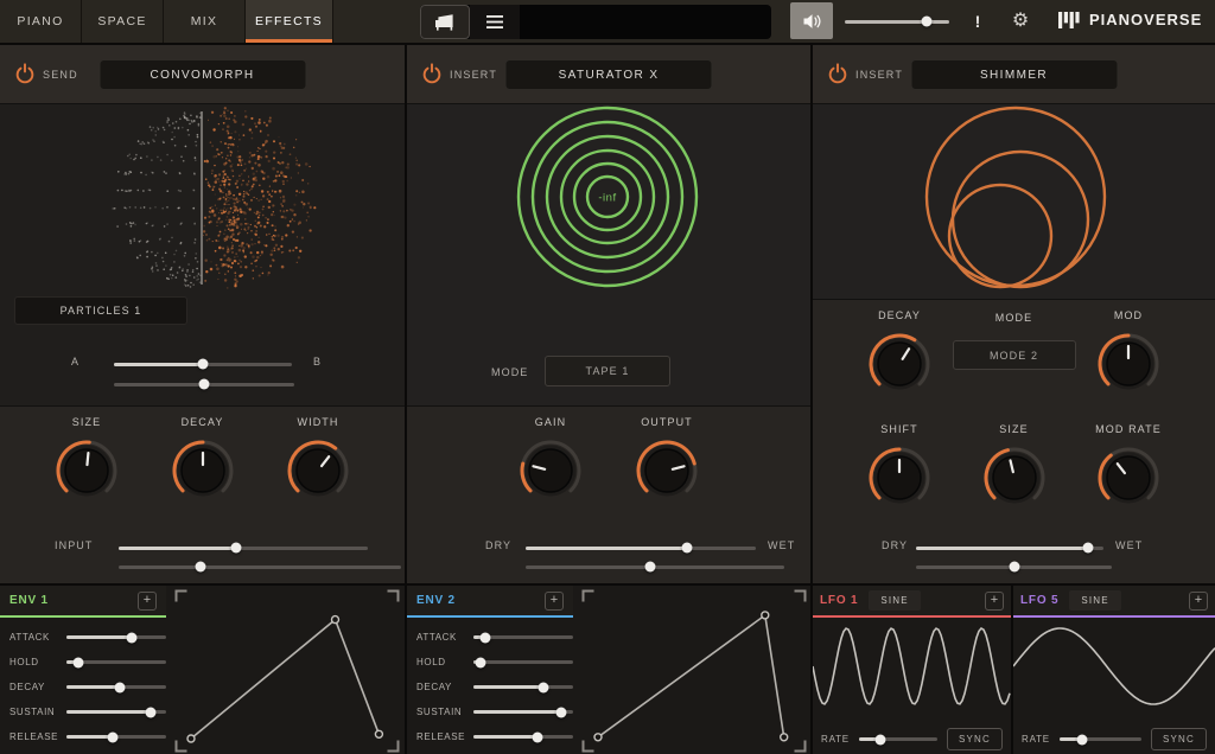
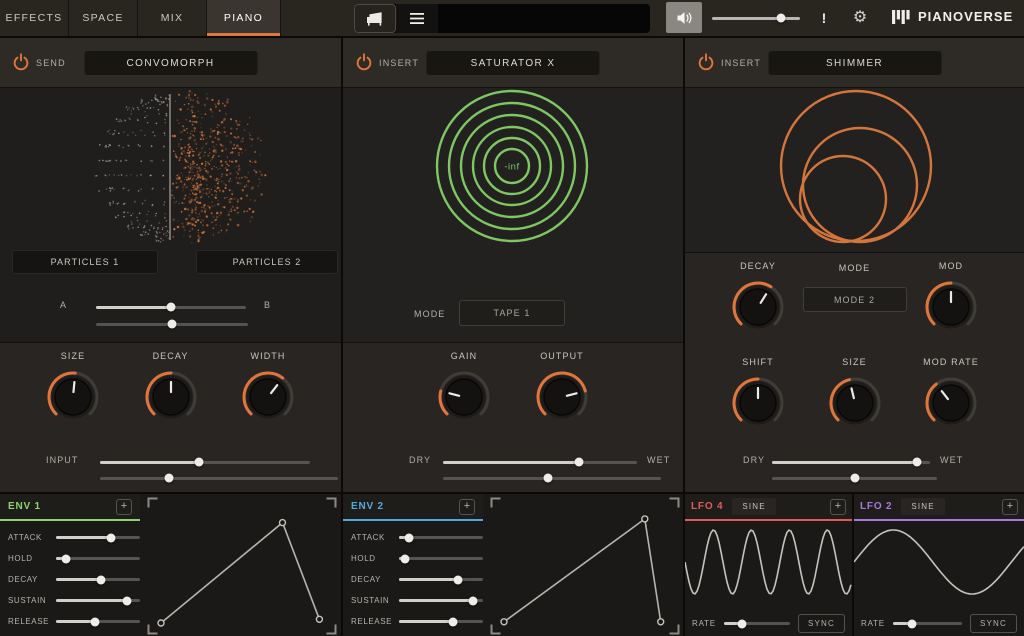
- PIANO
+ EFFECTS
  SPACE
  MIX
- EFFECTS
+ PIANO
  !
  ⚙
  PIANOVERSE
  SEND
  CONVOMORPH
  PARTICLES 1
+ PARTICLES 2
  A
  B
  SIZE
  DECAY
  WIDTH
  INPUT
  ENV 1
  +
  ATTACK
  HOLD
  DECAY
  SUSTAIN
  RELEASE
  INSERT
  SATURATOR X
  -inf
  MODE
  TAPE 1
  GAIN
  OUTPUT
  DRY
  WET
  ENV 2
  +
  ATTACK
  HOLD
  DECAY
  SUSTAIN
  RELEASE
  INSERT
  SHIMMER
  DECAY
  MODE
  MODE 2
  MOD
  SHIFT
  SIZE
  MOD RATE
  DRY
  WET
- LFO 1
+ LFO 4
  SINE
  +
  RATE
  SYNC
- LFO 5
+ LFO 2
  SINE
  +
  RATE
  SYNC
